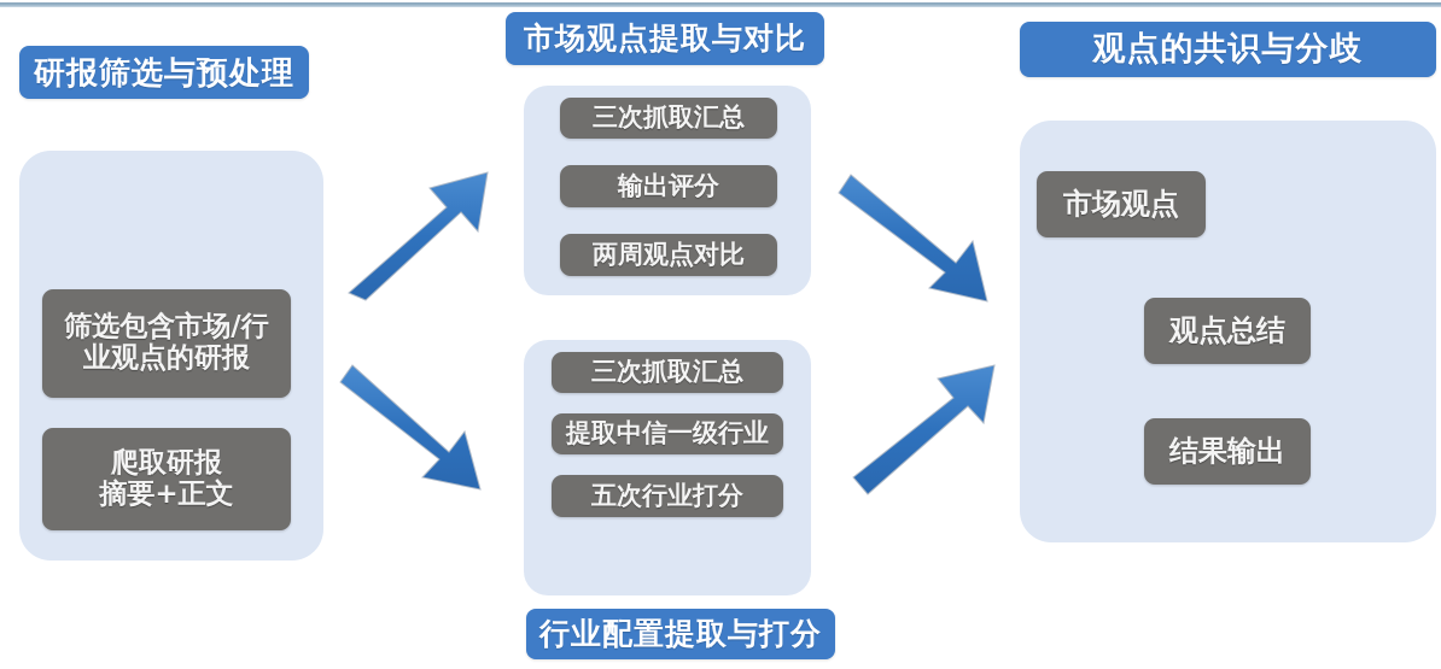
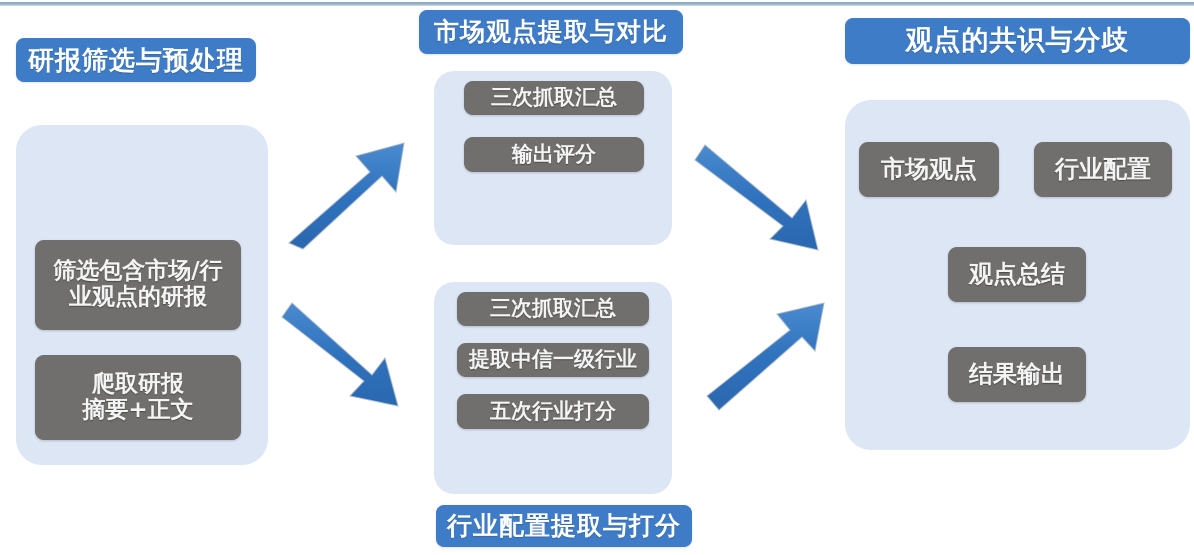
  研报筛选与预处理
  筛选包含市场/行
  业观点的研报
  爬取研报
  摘要+正文
  市场观点提取与对比
  三次抓取汇总
  输出评分
- 两周观点对比
  三次抓取汇总
  提取中信一级行业
  五次行业打分
  行业配置提取与打分
  观点的共识与分歧
  市场观点
+ 行业配置
  观点总结
  结果输出
